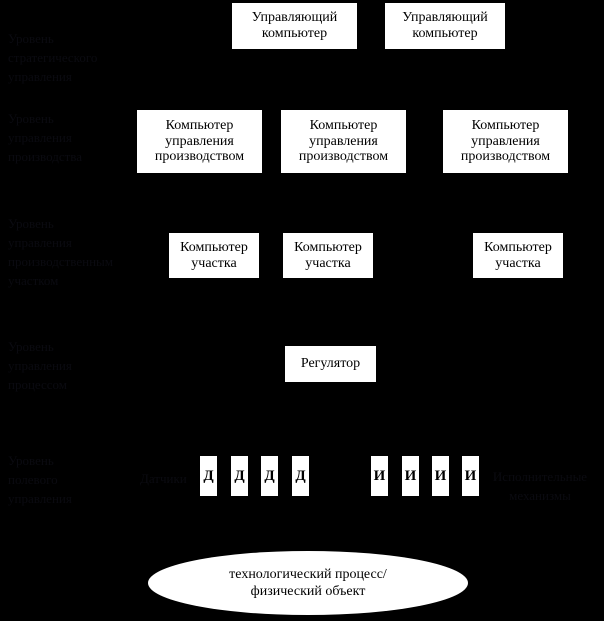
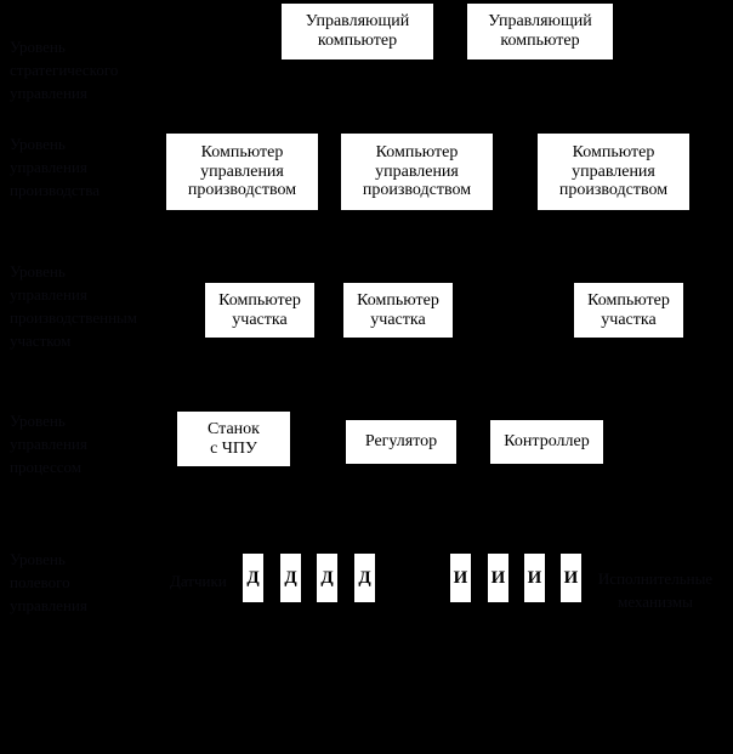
  Управляющий
  компьютер
  Управляющий
  компьютер
  Компьютер
  управления
  производством
  Компьютер
  управления
  производством
  Компьютер
  управления
  производством
  Компьютер
  участка
  Компьютер
  участка
  Компьютер
  участка
+ Станок
+ с ЧПУ
  Регулятор
+ Контроллер
  Д
  Д
  Д
  Д
  И
  И
  И
  И
- технологический процесс/
- физический объект
